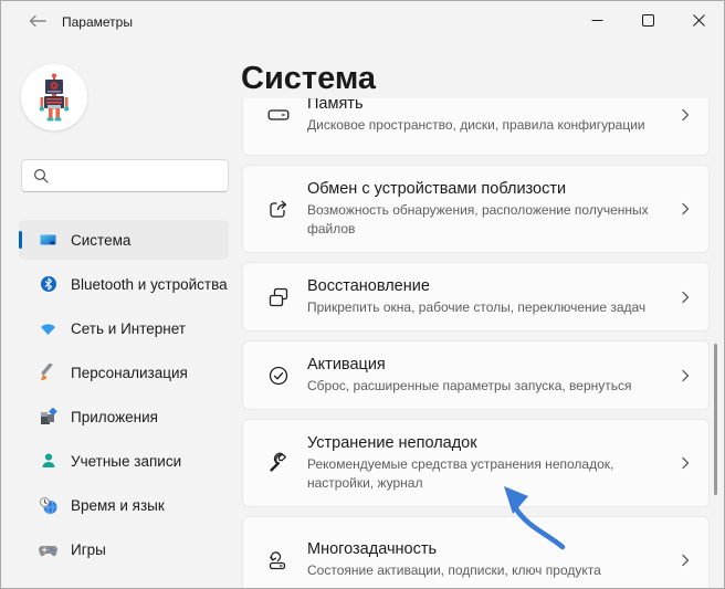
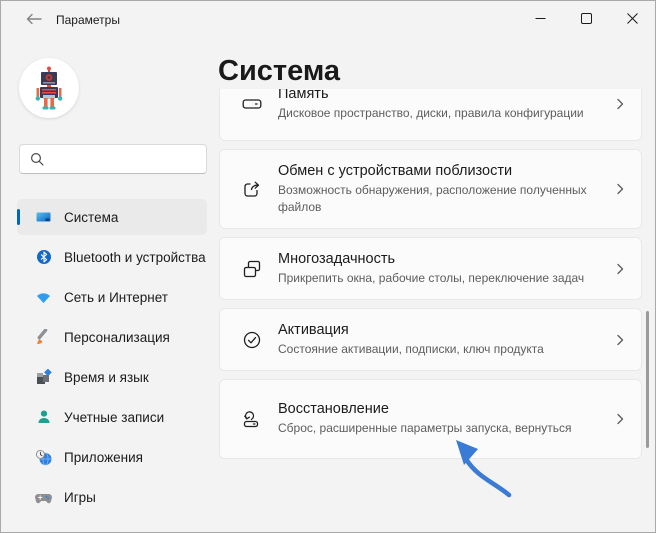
  Параметры
  Система
  Система
  Bluetooth и устройства
  Сеть и Интернет
  Персонализация
- Приложения
+ Время и язык
  Учетные записи
- Время и язык
+ Приложения
  Игры
  Память
  Дисковое пространство, диски, правила конфигурации
  Обмен с устройствами поблизости
  Возможность обнаружения, расположение полученных файлов
- Восстановление
+ Многозадачность
  Прикрепить окна, рабочие столы, переключение задач
  Активация
- Сброс, расширенные параметры запуска, вернуться
+ Состояние активации, подписки, ключ продукта
- Устранение неполадок
- Рекомендуемые средства устранения неполадок, настройки, журнал
- Многозадачность
+ Восстановление
- Состояние активации, подписки, ключ продукта
+ Сброс, расширенные параметры запуска, вернуться
